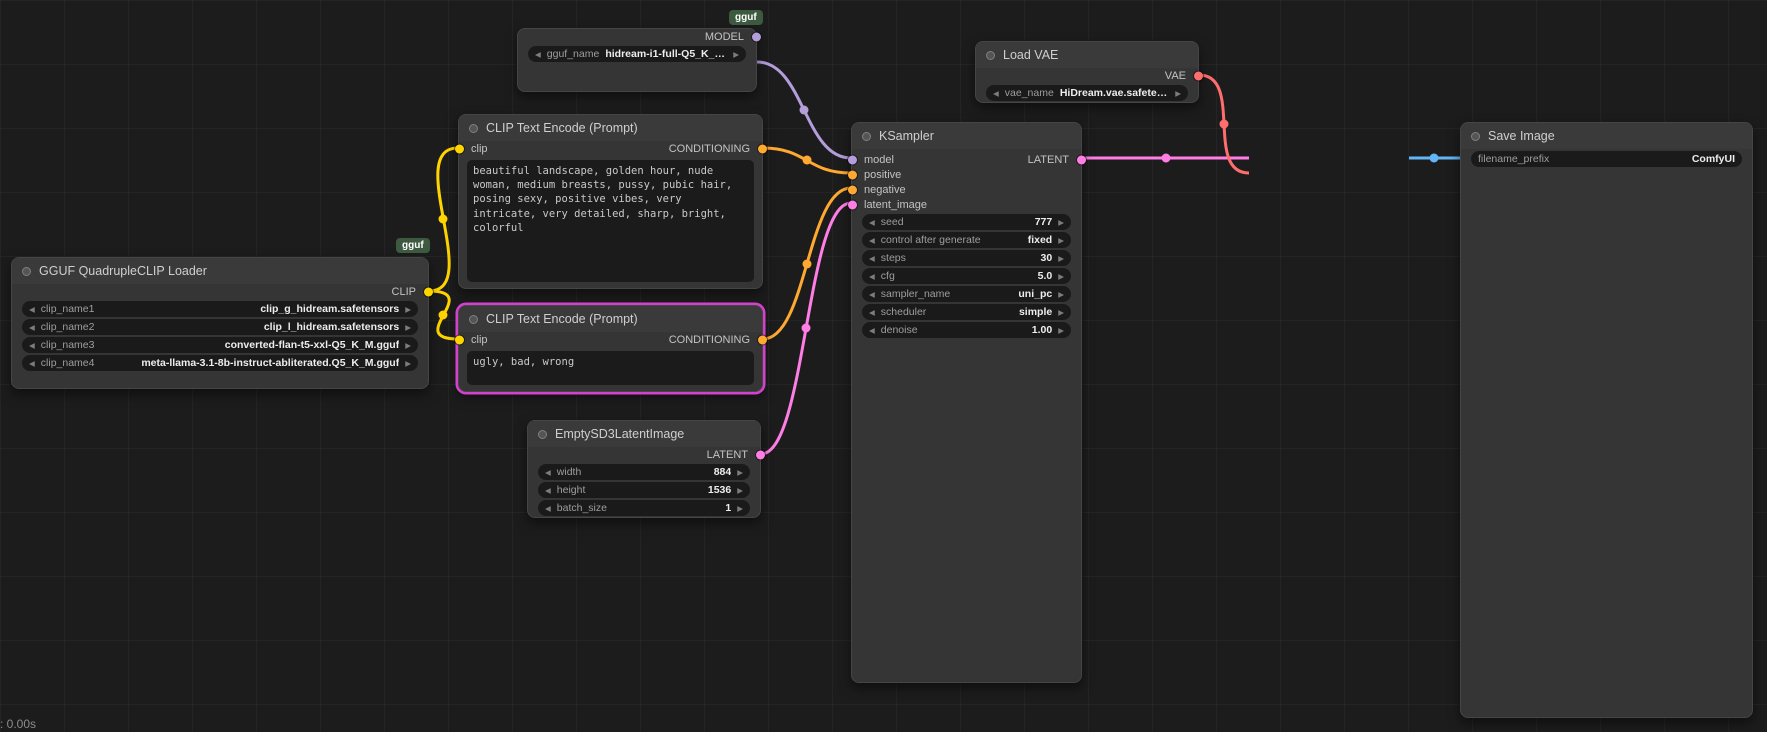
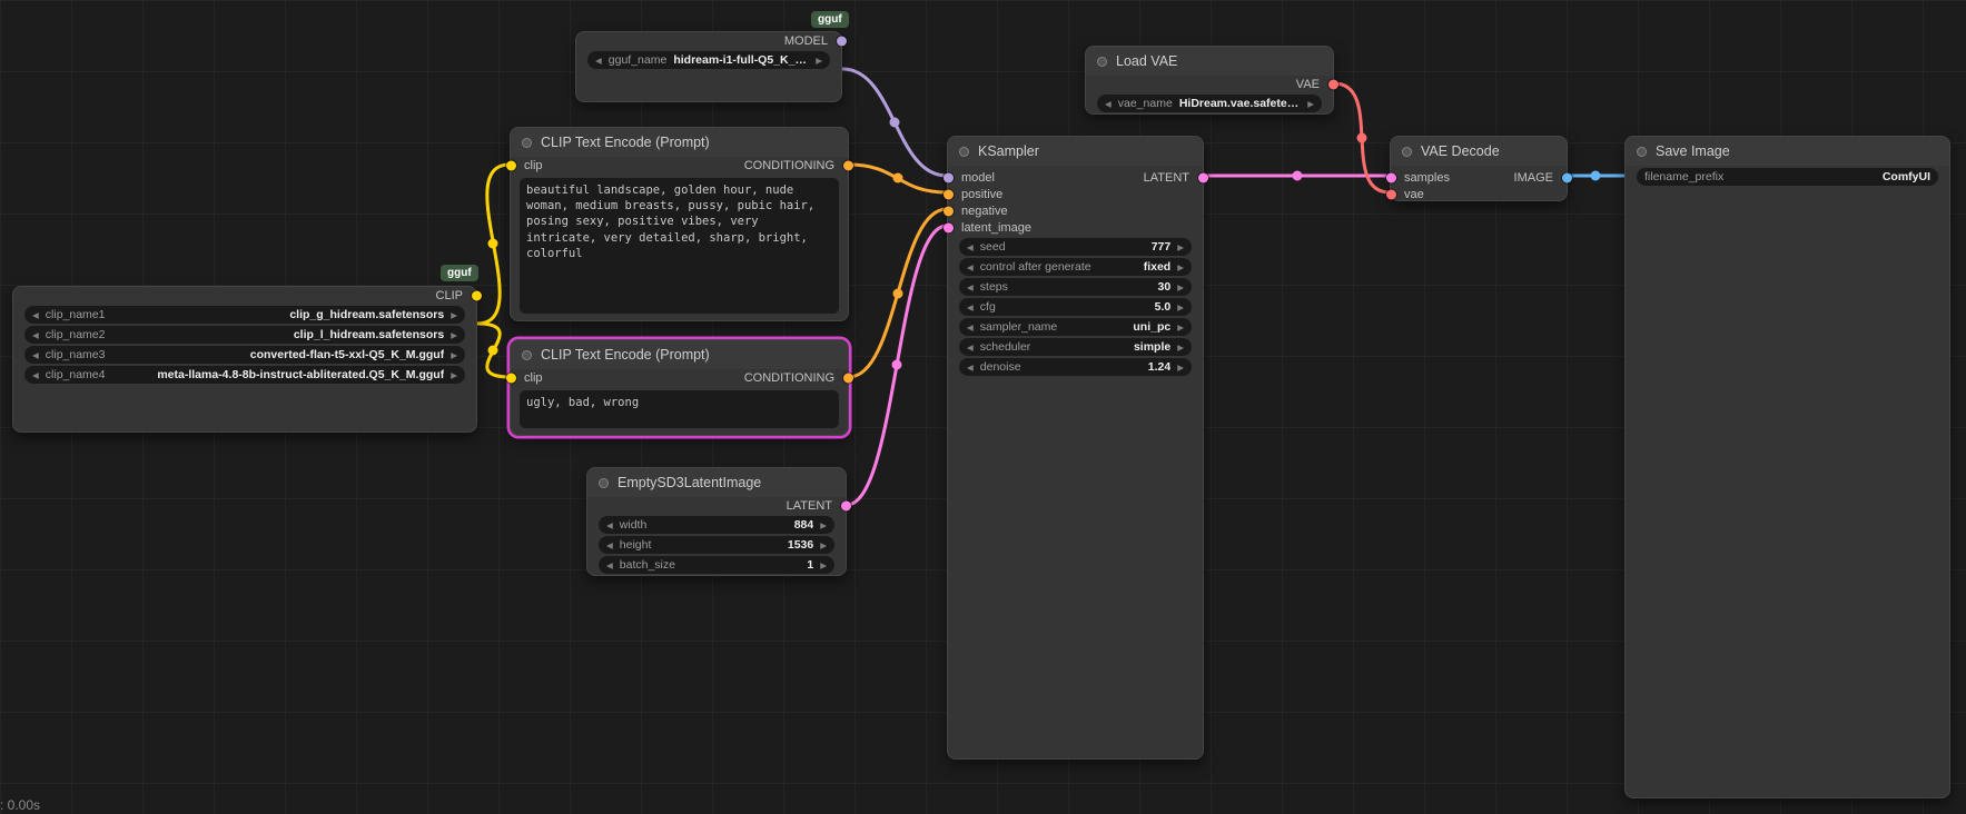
  gguf
  gguf
  MODEL
  ◀
  gguf_name
  hidream-i1-full-Q5_K_M.
  ▶
  CLIP Text Encode (Prompt)
  clip
  CONDITIONING
  beautiful landscape, golden hour, nude woman, medium breasts, pussy, pubic hair, posing sexy, positive vibes, very intricate, very detailed, sharp, bright, colorful
- GGUF QuadrupleCLIP Loader
  CLIP
  ◀
  clip_name1
  clip_g_hidream.safetensors
  ▶
  ◀
  clip_name2
  clip_l_hidream.safetensors
  ▶
  ◀
  clip_name3
  converted-flan-t5-xxl-Q5_K_M.gguf
  ▶
  ◀
  clip_name4
- meta-llama-3.1-8b-instruct-abliterated.Q5_K_M.gguf
+ meta-llama-4.8-8b-instruct-abliterated.Q5_K_M.gguf
  ▶
  CLIP Text Encode (Prompt)
  clip
  CONDITIONING
  ugly, bad, wrong
  EmptySD3LatentImage
  LATENT
  ◀
  width
  884
  ▶
  ◀
  height
  1536
  ▶
  ◀
  batch_size
  1
  ▶
  KSampler
  model
  LATENT
  positive
  negative
  latent_image
  ◀
  seed
  777
  ▶
  ◀
  control after generate
  fixed
  ▶
  ◀
  steps
  30
  ▶
  ◀
  cfg
  5.0
  ▶
  ◀
  sampler_name
  uni_pc
  ▶
  ◀
  scheduler
  simple
  ▶
  ◀
  denoise
- 1.00
+ 1.24
  ▶
  Load VAE
  VAE
  ◀
  vae_name
  HiDream.vae.safetens
  ▶
+ VAE Decode
+ samples
+ IMAGE
+ vae
  Save Image
  filename_prefix
  ComfyUI
  : 0.00s
